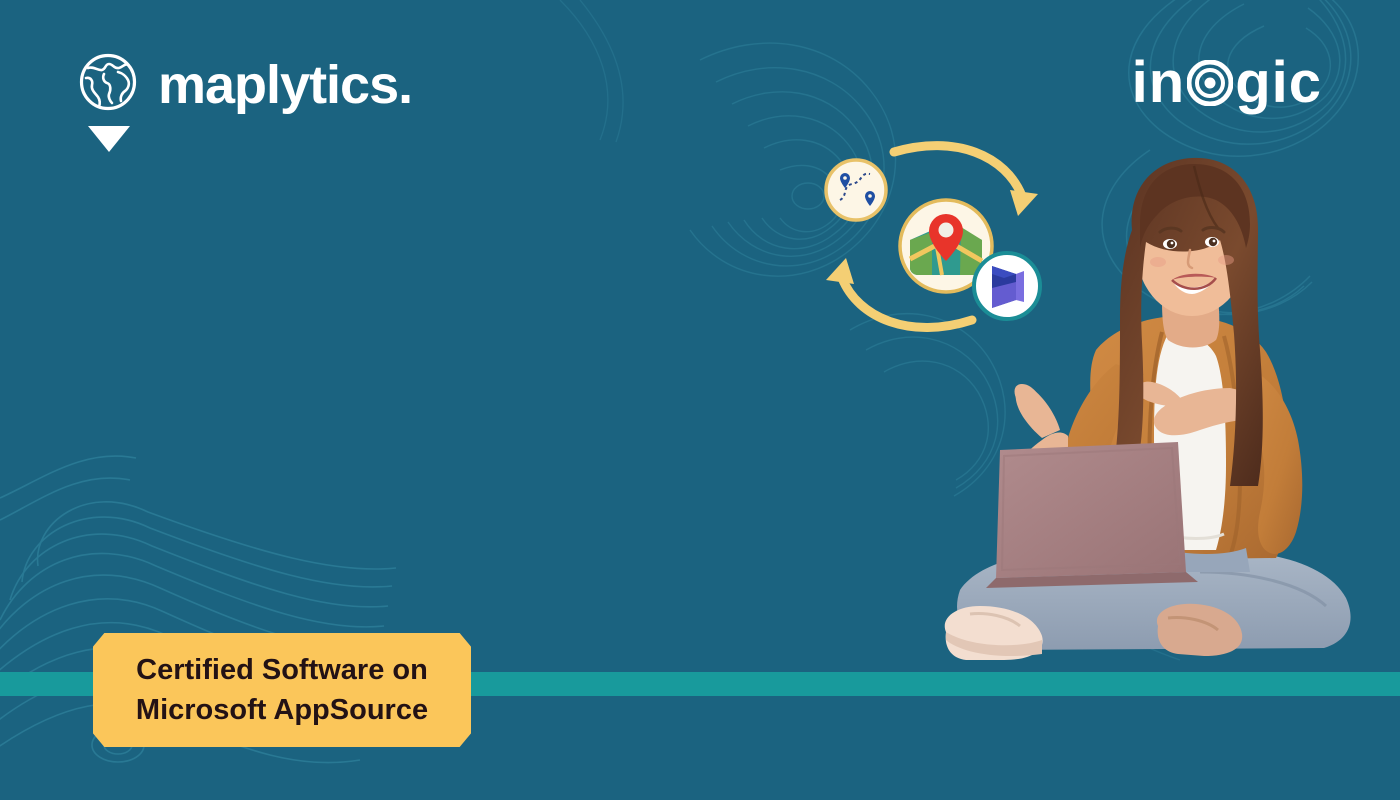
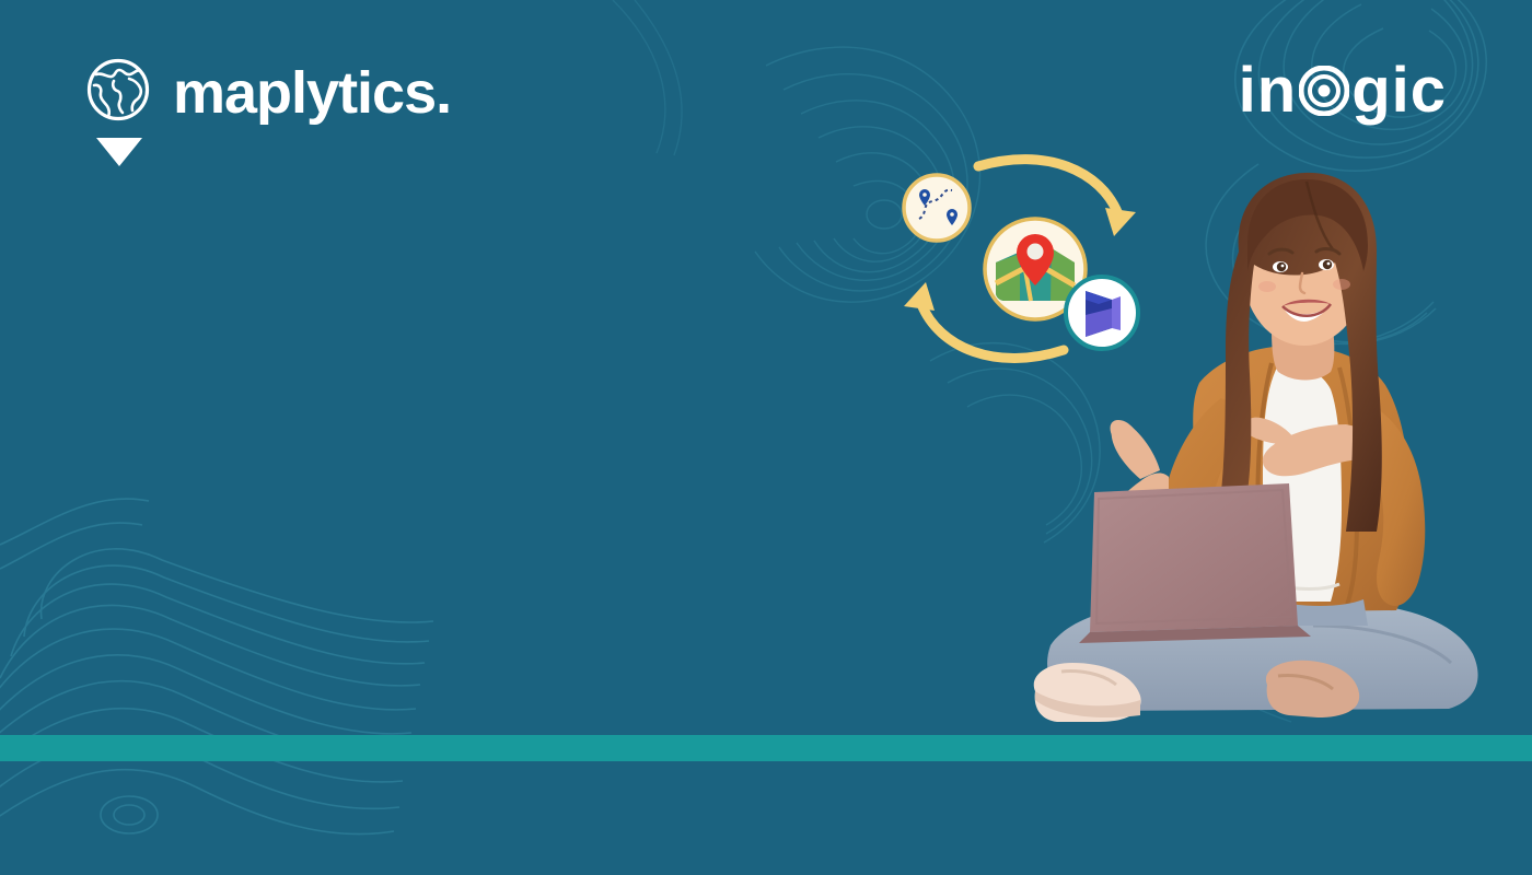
  maplytics.
  in
  gic
- Certified Software on
- Microsoft AppSource
